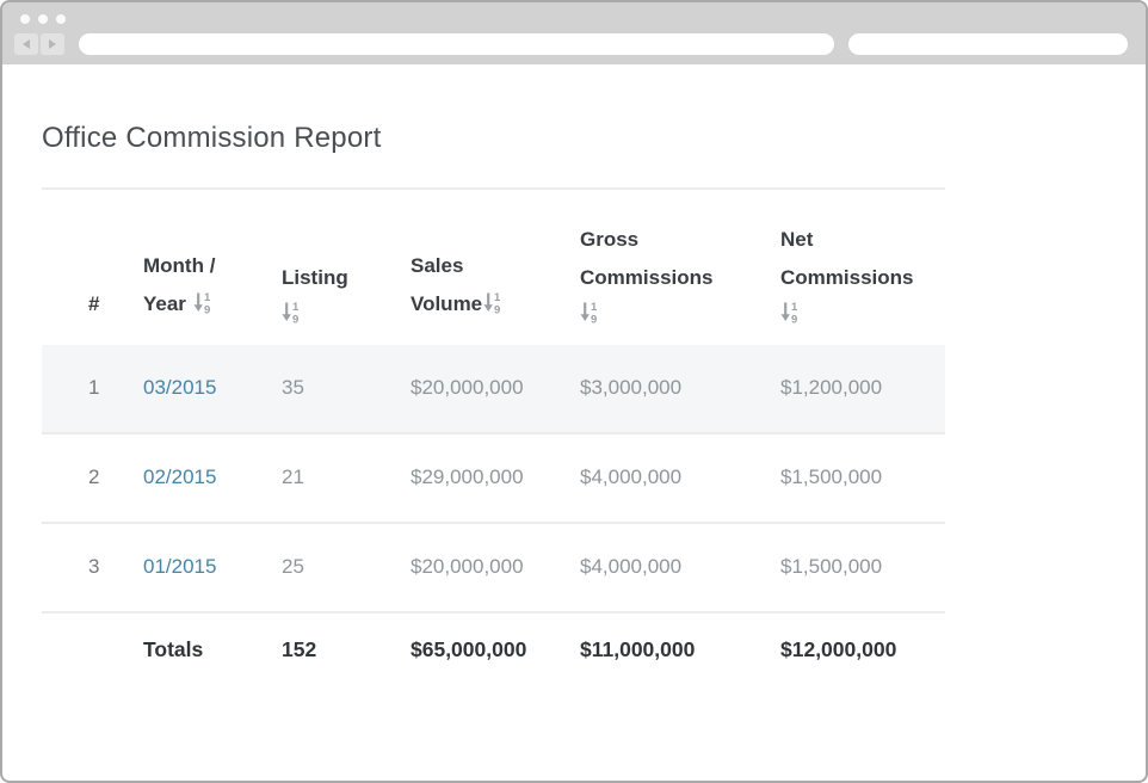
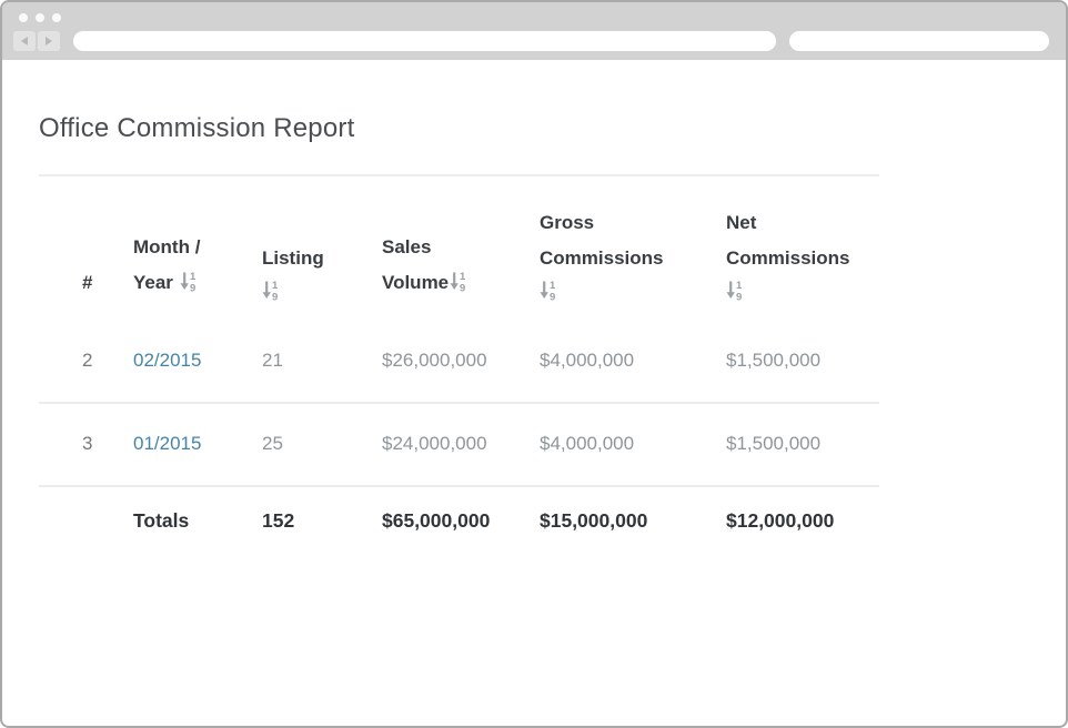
  Office Commission Report
  #	Month / Year 1 9	Listing 1 9	Sales Volume 1 9	Gross Commissions 1 9	Net Commissions 1 9
- 1	03/2015	35	$20,000,000	$3,000,000	$1,200,000
- 2	02/2015	21	$29,000,000	$4,000,000	$1,500,000
+ 2	02/2015	21	$26,000,000	$4,000,000	$1,500,000
- 3	01/2015	25	$20,000,000	$4,000,000	$1,500,000
+ 3	01/2015	25	$24,000,000	$4,000,000	$1,500,000
- 	Totals	152	$65,000,000	$11,000,000	$12,000,000
+ 	Totals	152	$65,000,000	$15,000,000	$12,000,000
